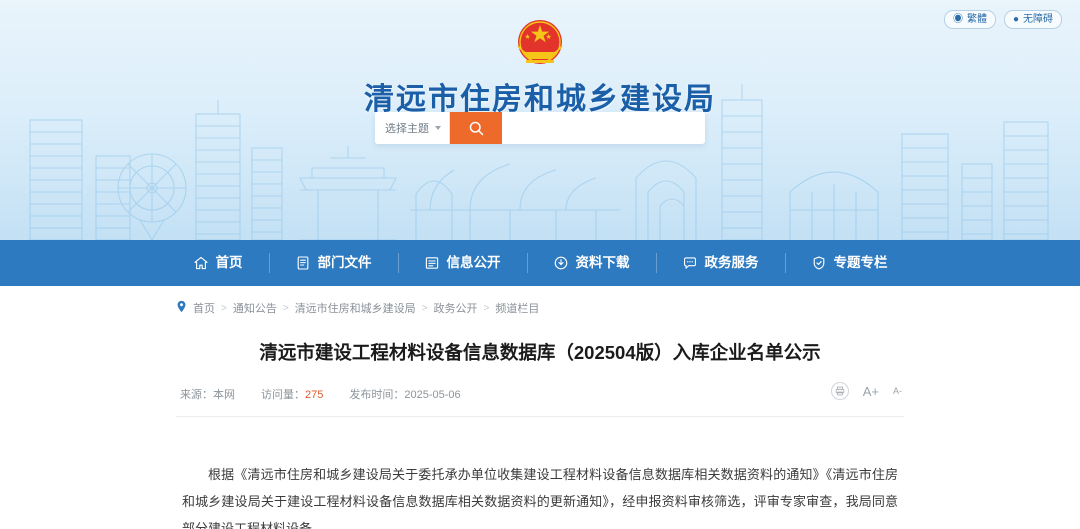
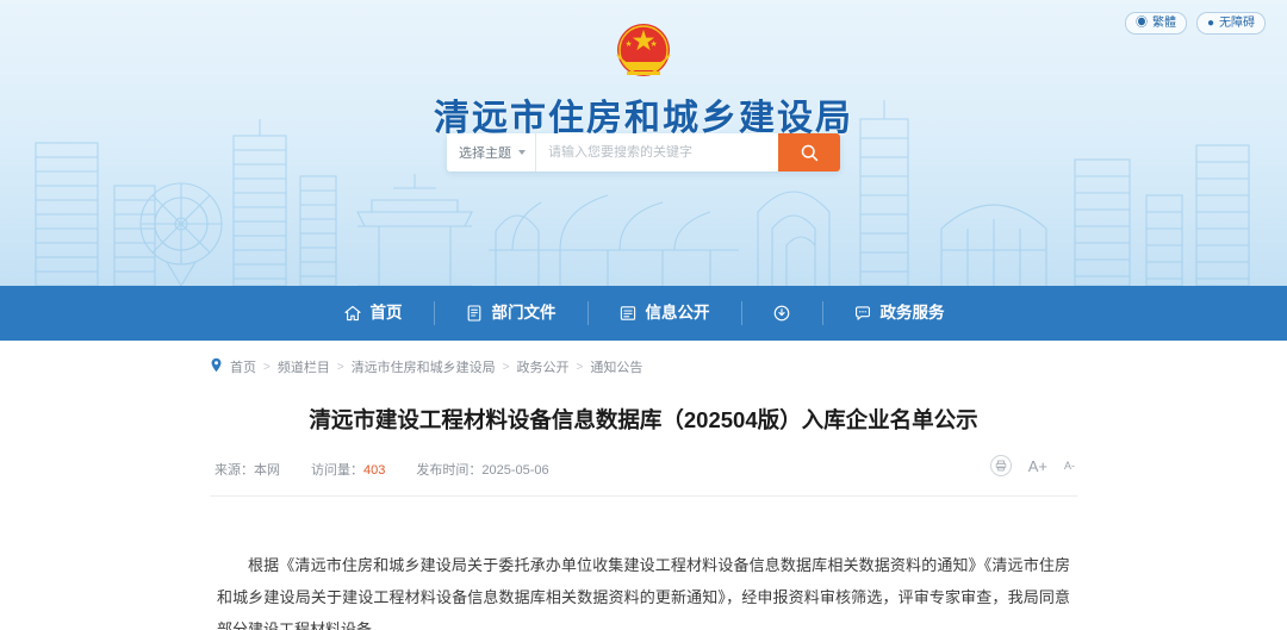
  ◉
  繁體
  ●
  无障碍
  清远市住房和城乡建设局
  选择主题
+ 请输入您要搜索的关键字
  首页
  部门文件
  信息公开
- 资料下载
  政务服务
- 专题专栏
  首页
  >
- 通知公告
+ 频道栏目
  >
  清远市住房和城乡建设局
  >
  政务公开
  >
- 频道栏目
+ 通知公告
  清远市建设工程材料设备信息数据库（202504版）入库企业名单公示
  来源：本网
- 访问量：275
+ 访问量：403
  发布时间：2025-05-06
  A+
  A-
  根据《清远市住房和城乡建设局关于委托承办单位收集建设工程材料设备信息数据库相关数据资料的通知》《清远市住房和城乡建设局关于建设工程材料设备信息数据库相关数据资料的更新通知》，经申报资料审核筛选，评审专家审查，我局同意
